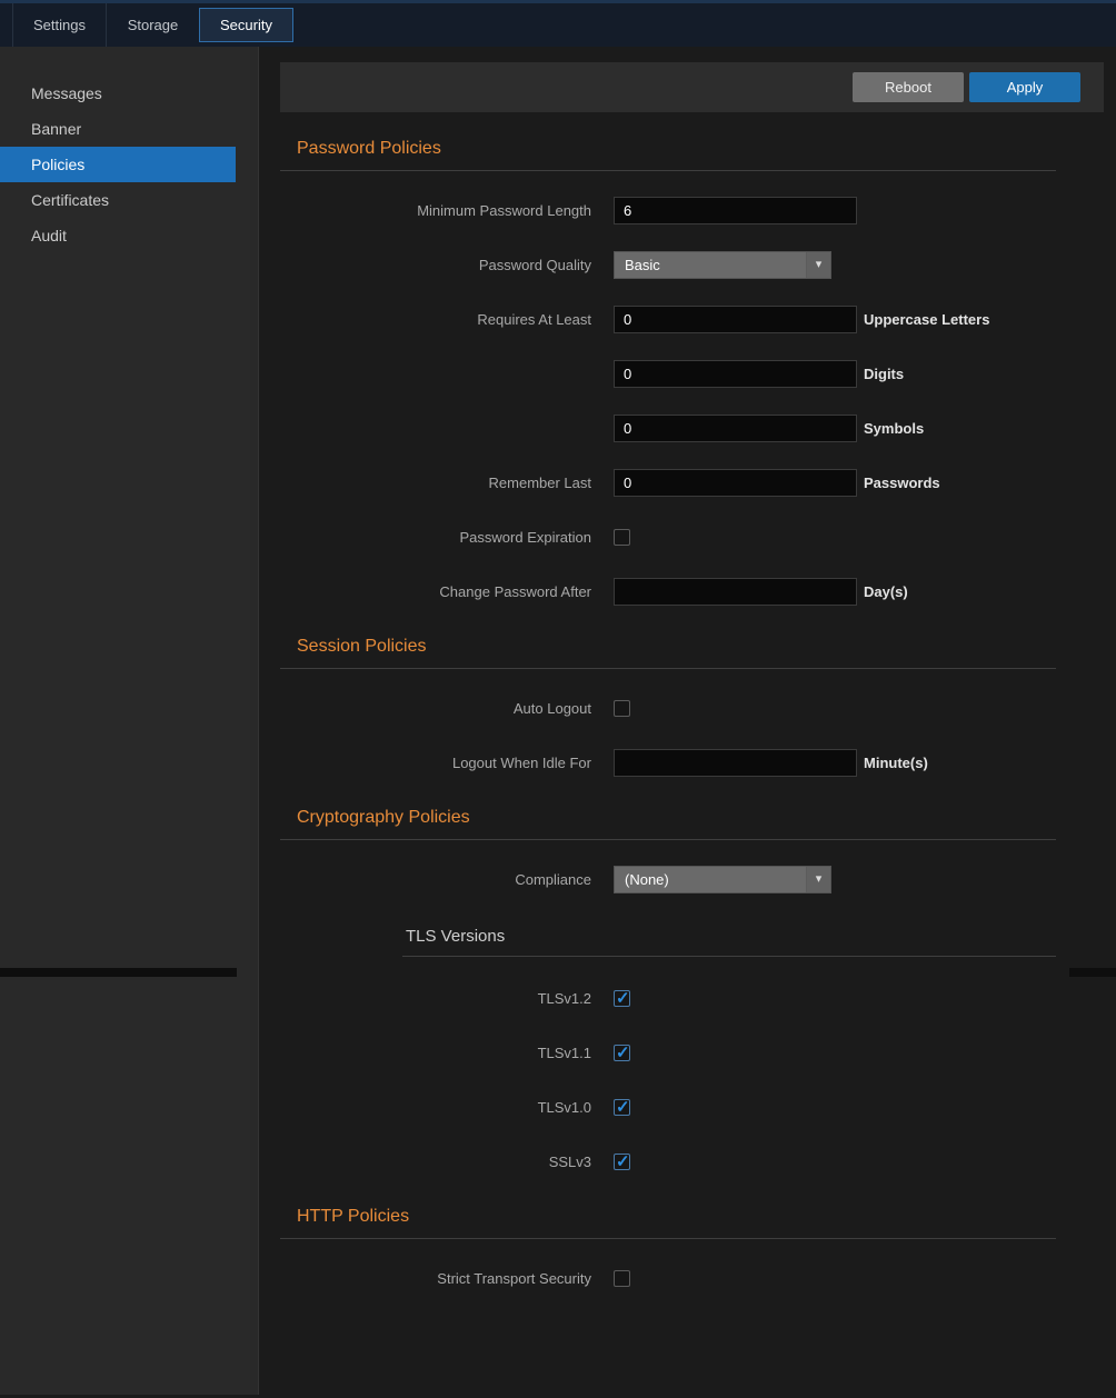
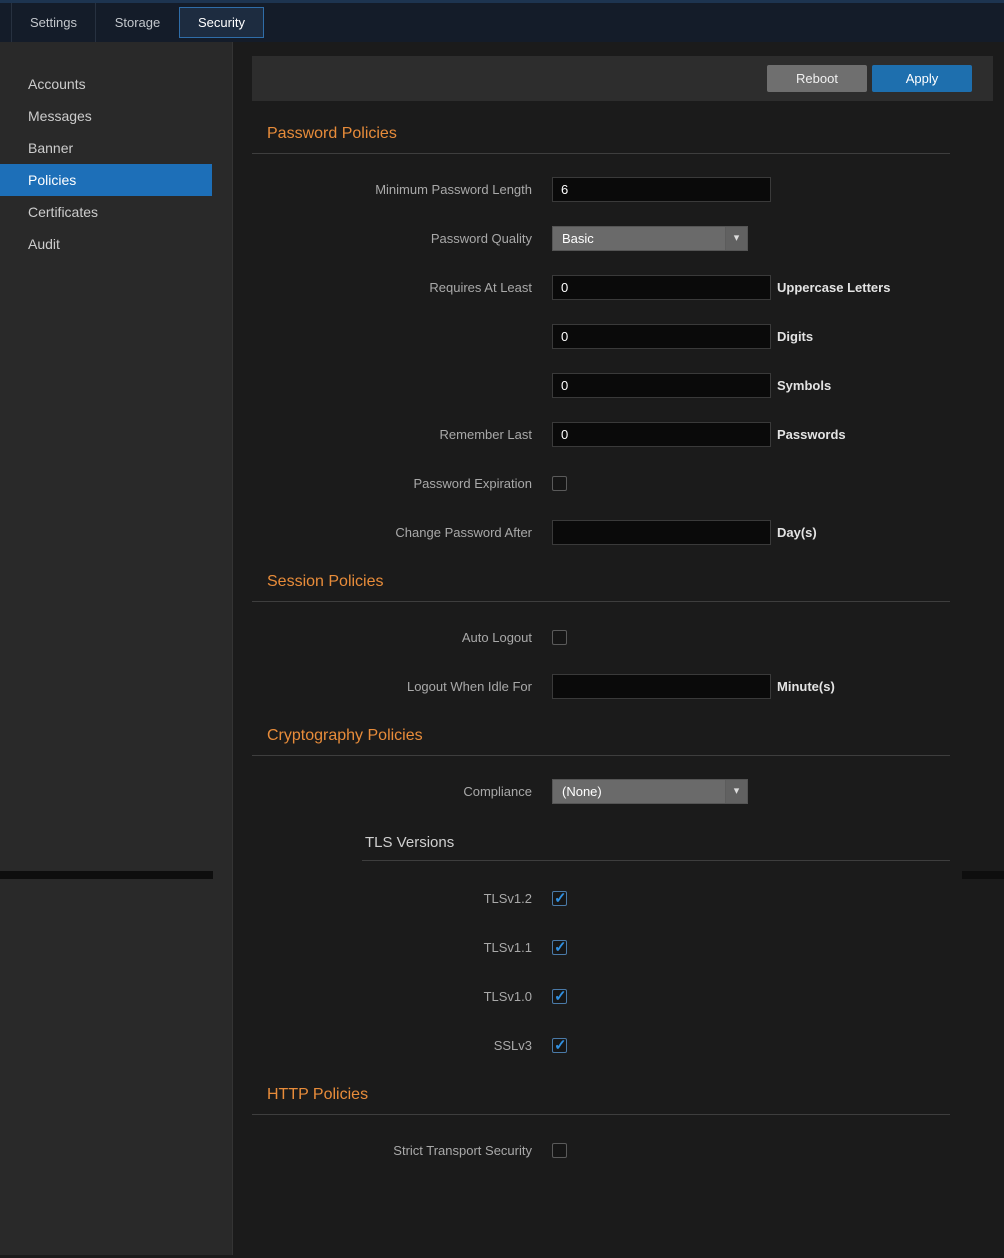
  Settings
  Storage
  Security
+ Accounts
  Messages
  Banner
  Policies
  Certificates
  Audit
  Reboot
  Apply
  Password Policies
  Minimum Password Length
  6
  Password Quality
  Basic
  ▾
  Requires At Least
  0
  Uppercase Letters
  0
  Digits
  0
  Symbols
  Remember Last
  0
  Passwords
  Password Expiration
  Change Password After
  Day(s)
  Session Policies
  Auto Logout
  Logout When Idle For
  Minute(s)
  Cryptography Policies
  Compliance
  (None)
  ▾
  TLS Versions
  TLSv1.2
  TLSv1.1
  TLSv1.0
  SSLv3
  HTTP Policies
  Strict Transport Security
